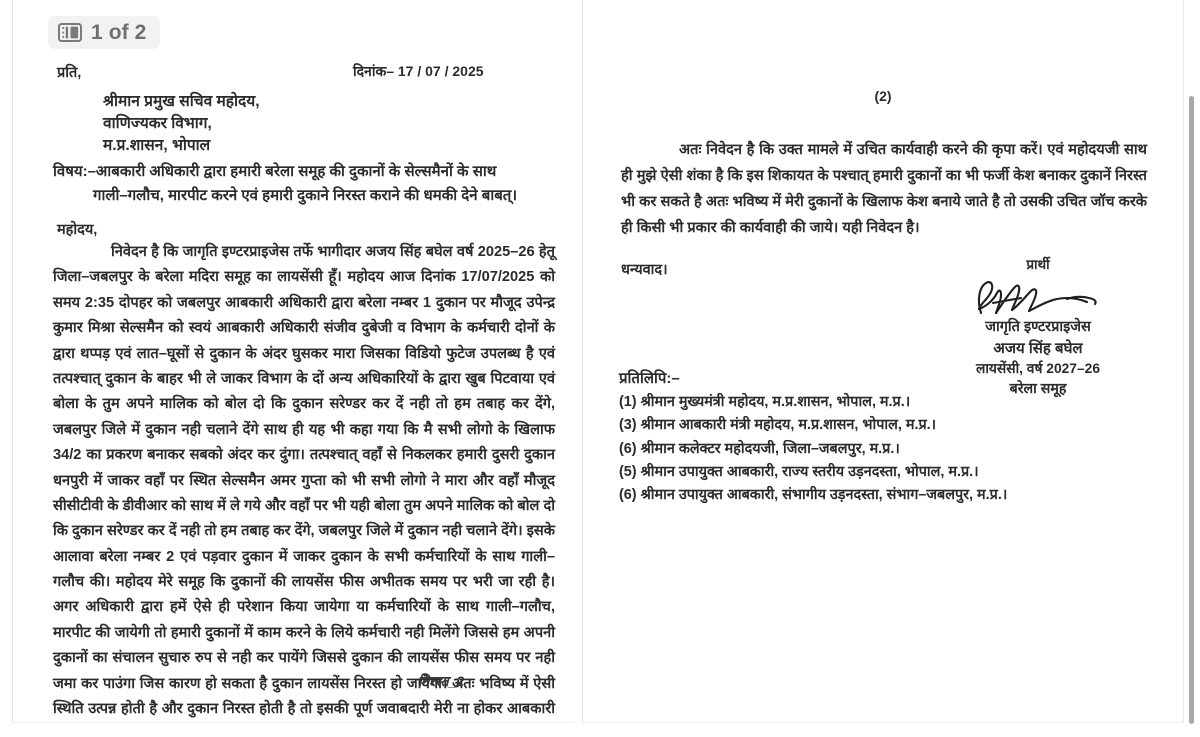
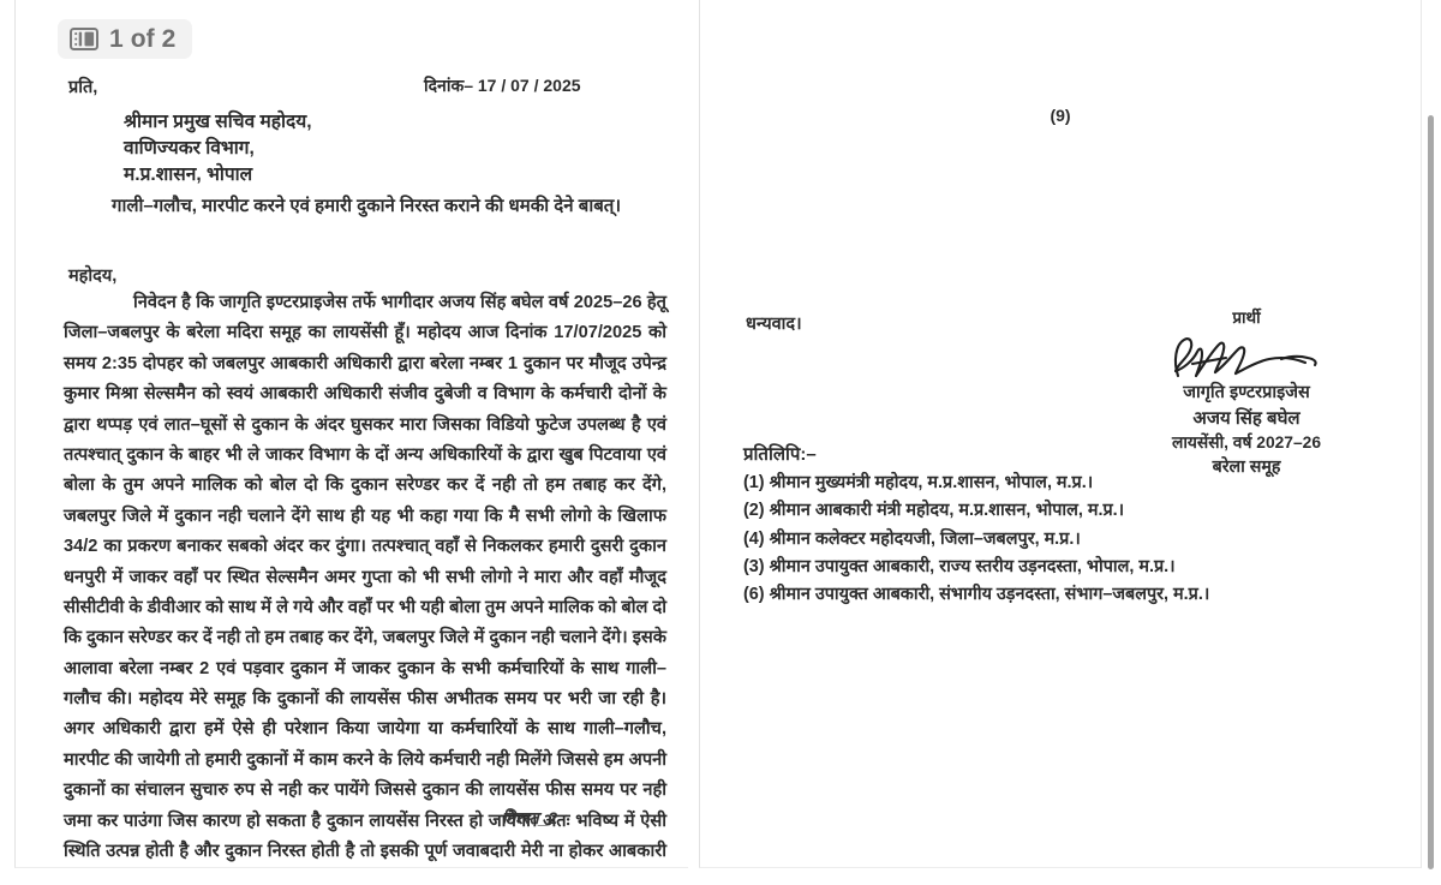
  1 of 2
  प्रति,
  दिनांक– 17 / 07 / 2025
  श्रीमान प्रमुख सचिव महोदय,
  वाणिज्यकर विभाग,
  म.प्र.शासन, भोपाल
- विषय:–आबकारी अधिकारी द्वारा हमारी बरेला समूह की दुकानों के सेल्समैनों के साथ
  गाली–गलौच, मारपीट करने एवं हमारी दुकाने निरस्त कराने की धमकी देने बाबत्।
  महोदय,
  निवेदन है कि जागृति इण्टरप्राइजेस तर्फे भागीदार अजय सिंह बघेल वर्ष 2025–26 हेतू जिला–जबलपुर के बरेला मदिरा समूह का लायसेंसी हूँ। महोदय आज दिनांक 17/07/2025 को समय 2:35 दोपहर को जबलपुर आबकारी अधिकारी द्वारा बरेला नम्बर 1 दुकान पर मौजूद उपेन्द्र कुमार मिश्रा सेल्समैन को स्वयं आबकारी अधिकारी संजीव दुबेजी व विभाग के कर्मचारी दोनों के द्वारा थप्पड़ एवं लात–घूसों से दुकान के अंदर घुसकर मारा जिसका विडियो फुटेज उपलब्ध है एवं तत्पश्चात् दुकान के बाहर भी ले जाकर विभाग के दों अन्य अधिकारियों के द्वारा खुब पिटवाया एवं बोला के तुम अपने मालिक को बोल दो कि दुकान सरेण्डर कर दें नही तो हम तबाह कर देंगे, जबलपुर जिले में दुकान नही चलाने देंगे साथ ही यह भी कहा गया कि मै सभी लोगो के खिलाफ 34/2 का प्रकरण बनाकर सबको अंदर कर दुंगा। तत्पश्चात् वहाँ से निकलकर हमारी दुसरी दुकान धनपुरी में जाकर वहाँ पर स्थित सेल्समैन अमर गुप्ता को भी सभी लोगो ने मारा और वहाँ मौजूद सीसीटीवी के डीवीआर को साथ में ले गये और वहाँ पर भी यही बोला तुम अपने मालिक को बोल दो कि दुकान सरेण्डर कर दें नही तो हम तबाह कर देंगे, जबलपुर जिले में दुकान नही चलाने देंगे। इसके आलावा बरेला नम्बर 2 एवं पड़वार दुकान में जाकर दुकान के सभी कर्मचारियों के साथ गाली–गलौच की। महोदय मेरे समूह कि दुकानों की लायसेंस फीस अभीतक समय पर भरी जा रही है। अगर अधिकारी द्वारा हमें ऐसे ही परेशान किया जायेगा या कर्मचारियों के साथ गाली–गलौच, मारपीट की जायेगी तो हमारी दुकानों में काम करने के लिये कर्मचारी नही मिलेंगे जिससे हम अपनी दुकानों का संचालन सुचारु रुप से नही कर पायेंगे जिससे दुकान की लायसेंस फीस समय पर नही जमा कर पाउंगा जिस कारण हो सकता है दुकान लायसेंस निरस्त हो जायेगा। अतः भविष्य में ऐसी स्थिति उत्पन्न होती है और दुकान निरस्त होती है तो इसकी पूर्ण जवाबदारी मेरी ना होकर आबकारी
  निरस्त_2
- (2)
+ (9)
- अतः निवेदन है कि उक्त मामले में उचित कार्यवाही करने की कृपा करें। एवं महोदयजी साथ ही मुझे ऐसी शंका है कि इस शिकायत के पश्चात् हमारी दुकानों का भी फर्जी केश बनाकर दुकानें निरस्त भी कर सकते है अतः भविष्य में मेरी दुकानों के खिलाफ केश बनाये जाते है तो उसकी उचित जॉच करके ही किसी भी प्रकार की कार्यवाही की जाये। यही निवेदन है।
  धन्यवाद।
  प्रार्थी
  जागृति इण्टरप्राइजेस
  अजय सिंह बघेल
  लायसेंसी, वर्ष 2027–26
  बरेला समूह
  प्रतिलिपि:–
  (1) श्रीमान मुख्यमंत्री महोदय, म.प्र.शासन, भोपाल, म.प्र.।
- (3) श्रीमान आबकारी मंत्री महोदय, म.प्र.शासन, भोपाल, म.प्र.।
+ (2) श्रीमान आबकारी मंत्री महोदय, म.प्र.शासन, भोपाल, म.प्र.।
- (6) श्रीमान कलेक्टर महोदयजी, जिला–जबलपुर, म.प्र.।
+ (4) श्रीमान कलेक्टर महोदयजी, जिला–जबलपुर, म.प्र.।
- (5) श्रीमान उपायुक्त आबकारी, राज्य स्तरीय उड़नदस्ता, भोपाल, म.प्र.।
+ (3) श्रीमान उपायुक्त आबकारी, राज्य स्तरीय उड़नदस्ता, भोपाल, म.प्र.।
  (6) श्रीमान उपायुक्त आबकारी, संभागीय उड़नदस्ता, संभाग–जबलपुर, म.प्र.।
